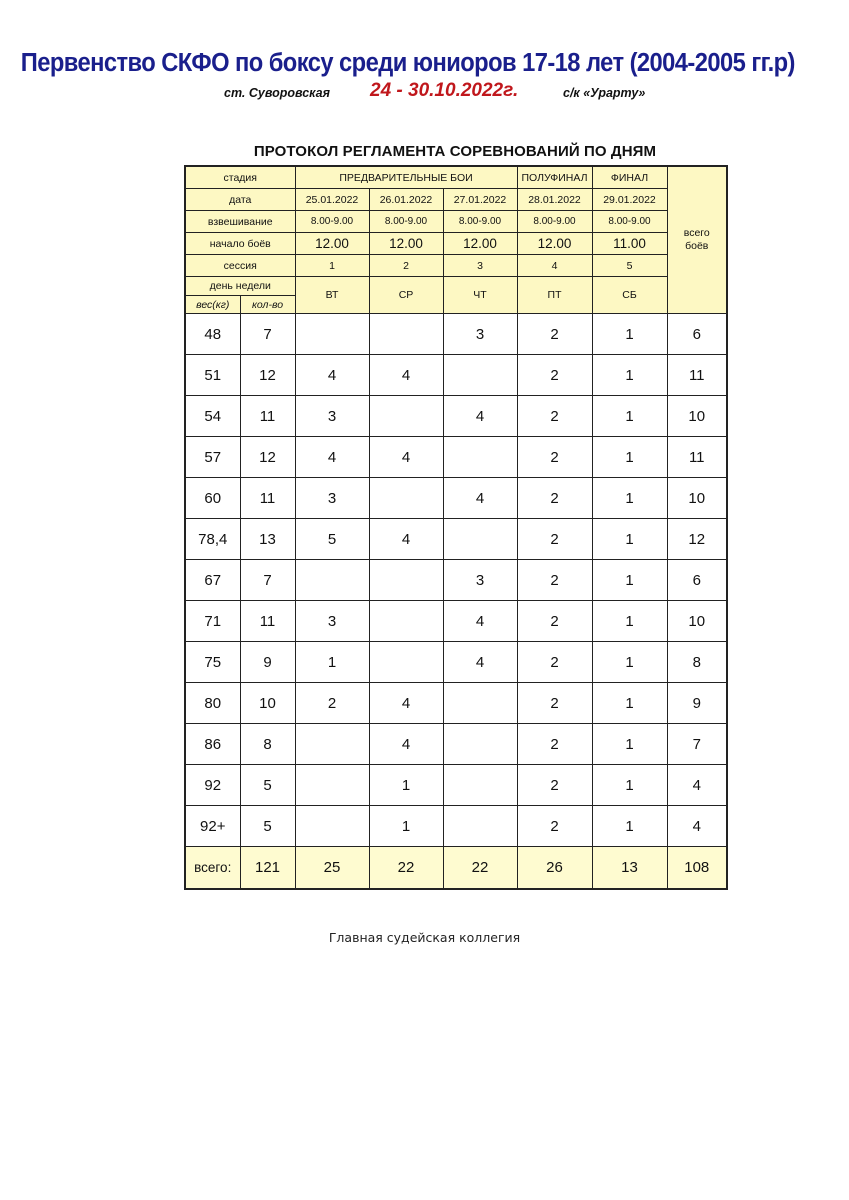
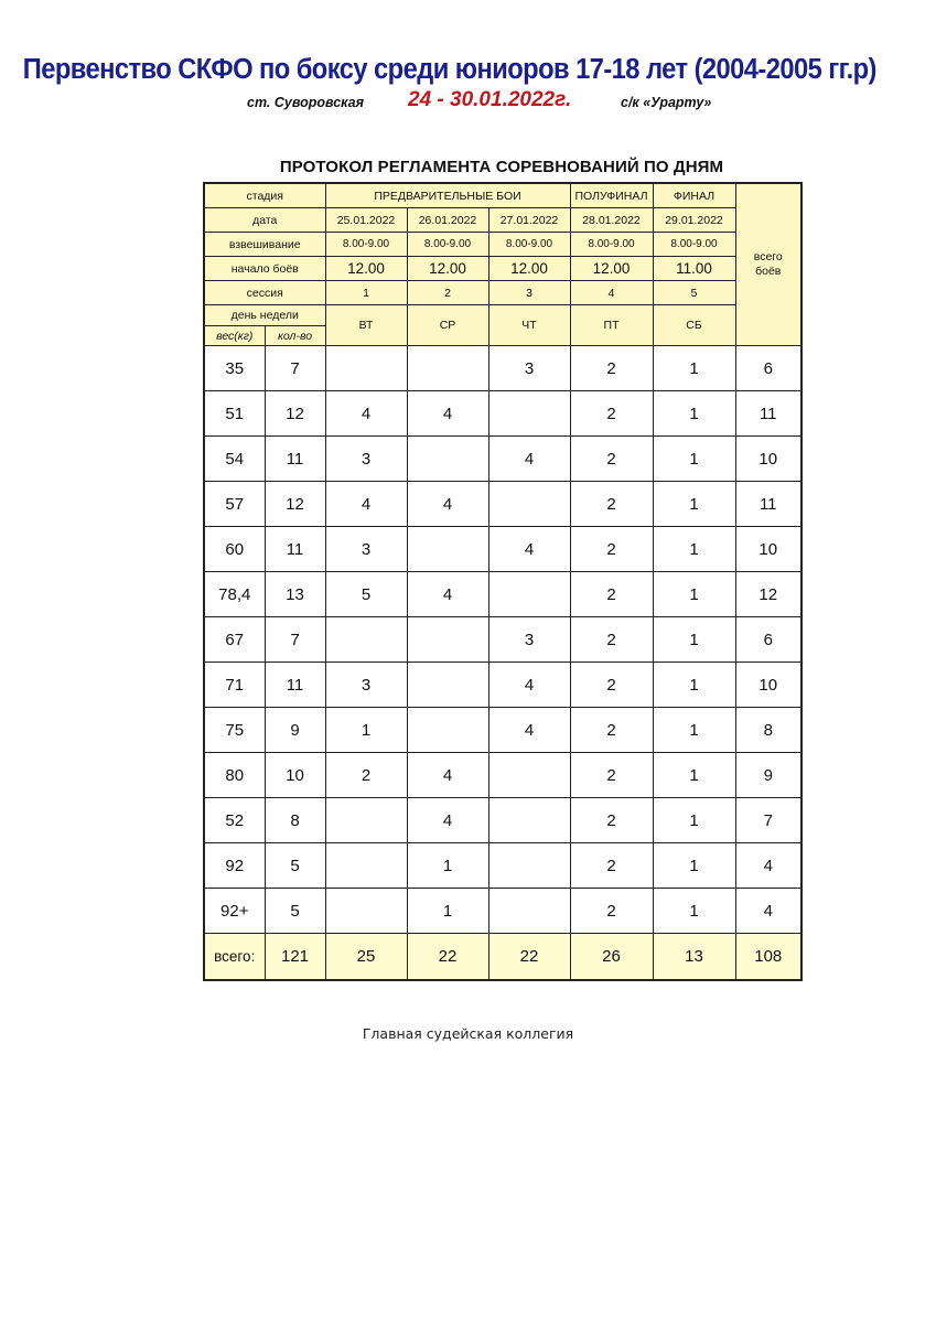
  Первенство СКФО по боксу среди юниоров 17-18 лет (2004-2005 гг.р)
  ст. Суворовская
- 24 - 30.10.2022г.
+ 24 - 30.01.2022г.
  с/к «Урарту»
  ПРОТОКОЛ РЕГЛАМЕНТА СОРЕВНОВАНИЙ ПО ДНЯМ
  стадия	ПРЕДВАРИТЕЛЬНЫЕ БОИ	ПОЛУФИНАЛ	ФИНАЛ	всего боёв
  дата	25.01.2022	26.01.2022	27.01.2022	28.01.2022	29.01.2022
  взвешивание	8.00-9.00	8.00-9.00	8.00-9.00	8.00-9.00	8.00-9.00
  начало боёв	12.00	12.00	12.00	12.00	11.00
  сессия	1	2	3	4	5
  день недели	ВТ	СР	ЧТ	ПТ	СБ
  вес(кг)	кол-во
- 48	7			3	2	1	6
+ 35	7			3	2	1	6
  51	12	4	4		2	1	11
  54	11	3		4	2	1	10
  57	12	4	4		2	1	11
  60	11	3		4	2	1	10
  78,4	13	5	4		2	1	12
  67	7			3	2	1	6
  71	11	3		4	2	1	10
  75	9	1		4	2	1	8
  80	10	2	4		2	1	9
- 86	8		4		2	1	7
+ 52	8		4		2	1	7
  92	5		1		2	1	4
  92+	5		1		2	1	4
  всего:	121	25	22	22	26	13	108
  Главная судейская коллегия
